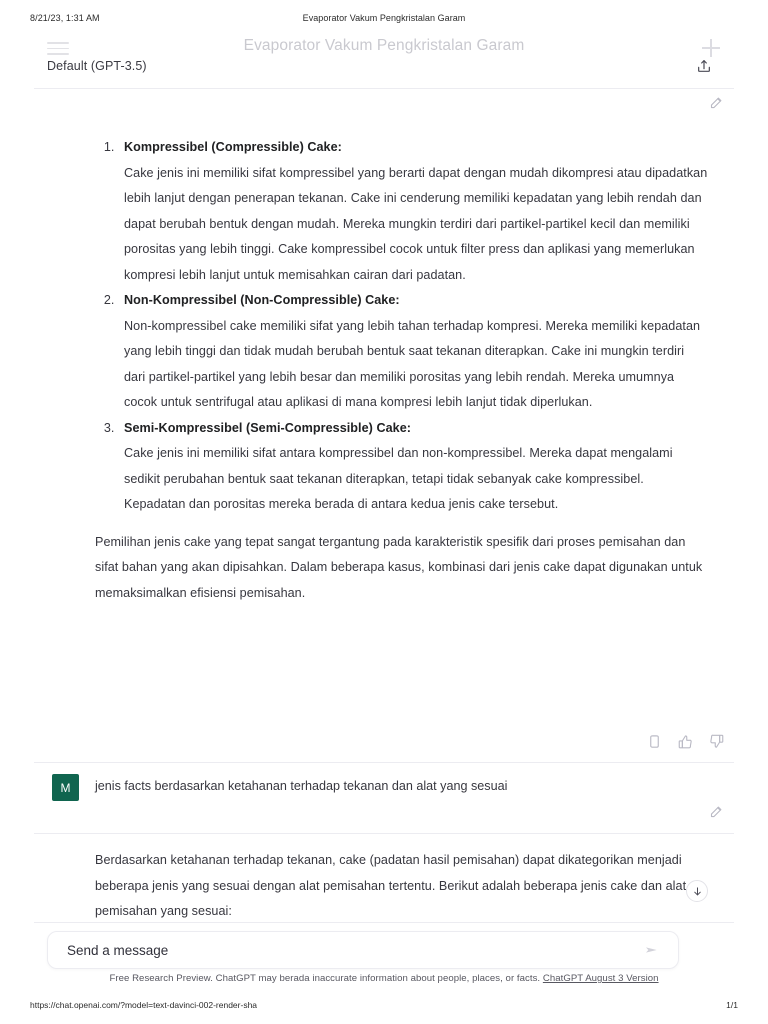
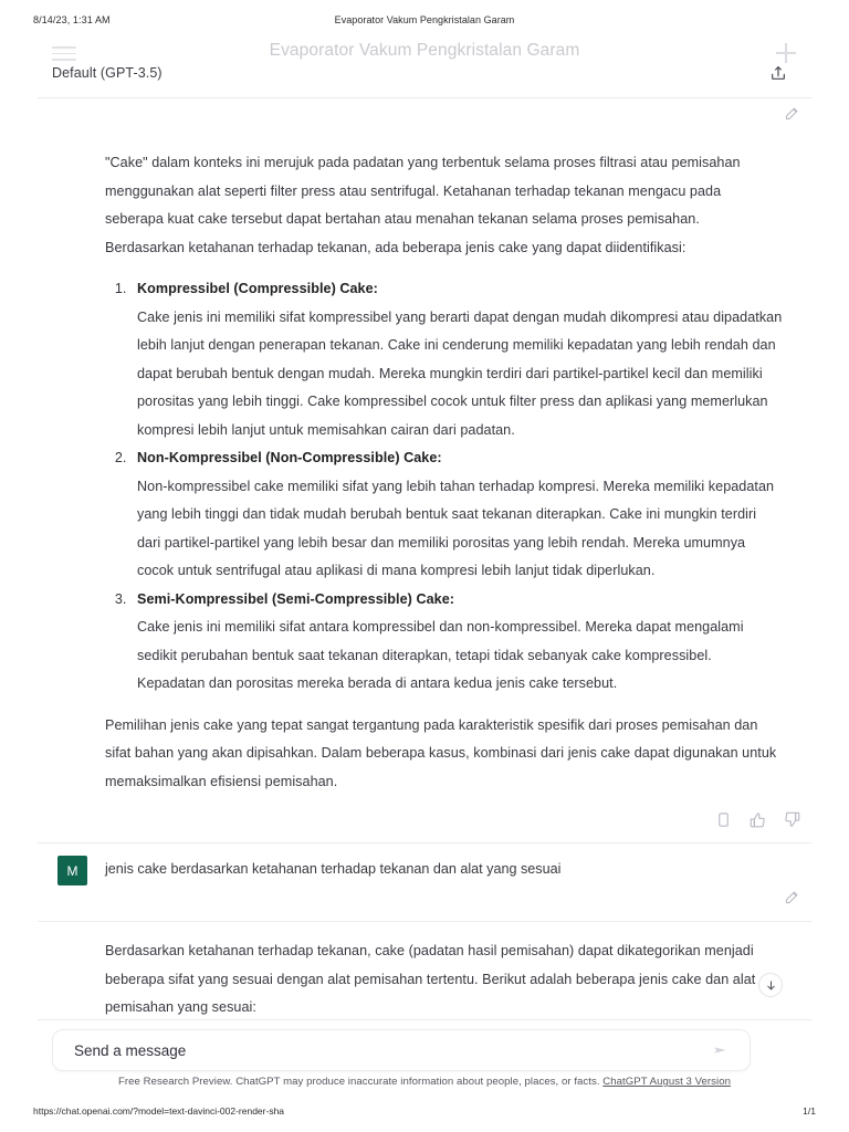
- 8/21/23, 1:31 AM
+ 8/14/23, 1:31 AM
  Evaporator Vakum Pengkristalan Garam
  Evaporator Vakum Pengkristalan Garam
  Default (GPT-3.5)
+ "Cake" dalam konteks ini merujuk pada padatan yang terbentuk selama proses filtrasi atau pemisahan menggunakan alat seperti filter press atau sentrifugal. Ketahanan terhadap tekanan mengacu pada seberapa kuat cake tersebut dapat bertahan atau menahan tekanan selama proses pemisahan. Berdasarkan ketahanan terhadap tekanan, ada beberapa jenis cake yang dapat diidentifikasi:
  Kompressibel (Compressible) Cake:
  Cake jenis ini memiliki sifat kompressibel yang berarti dapat dengan mudah dikompresi atau dipadatkan lebih lanjut dengan penerapan tekanan. Cake ini cenderung memiliki kepadatan yang lebih rendah dan dapat berubah bentuk dengan mudah. Mereka mungkin terdiri dari partikel-partikel kecil dan memiliki porositas yang lebih tinggi. Cake kompressibel cocok untuk filter press dan aplikasi yang memerlukan kompresi lebih lanjut untuk memisahkan cairan dari padatan.
  Non-Kompressibel (Non-Compressible) Cake:
  Non-kompressibel cake memiliki sifat yang lebih tahan terhadap kompresi. Mereka memiliki kepadatan yang lebih tinggi dan tidak mudah berubah bentuk saat tekanan diterapkan. Cake ini mungkin terdiri dari partikel-partikel yang lebih besar dan memiliki porositas yang lebih rendah. Mereka umumnya cocok untuk sentrifugal atau aplikasi di mana kompresi lebih lanjut tidak diperlukan.
  Semi-Kompressibel (Semi-Compressible) Cake:
  Cake jenis ini memiliki sifat antara kompressibel dan non-kompressibel. Mereka dapat mengalami sedikit perubahan bentuk saat tekanan diterapkan, tetapi tidak sebanyak cake kompressibel. Kepadatan dan porositas mereka berada di antara kedua jenis cake tersebut.
  Pemilihan jenis cake yang tepat sangat tergantung pada karakteristik spesifik dari proses pemisahan dan sifat bahan yang akan dipisahkan. Dalam beberapa kasus, kombinasi dari jenis cake dapat digunakan untuk memaksimalkan efisiensi pemisahan.
  M
- jenis facts berdasarkan ketahanan terhadap tekanan dan alat yang sesuai
+ jenis cake berdasarkan ketahanan terhadap tekanan dan alat yang sesuai
- Berdasarkan ketahanan terhadap tekanan, cake (padatan hasil pemisahan) dapat dikategorikan menjadi beberapa jenis yang sesuai dengan alat pemisahan tertentu. Berikut adalah beberapa jenis cake dan alat pemisahan yang sesuai:
+ Berdasarkan ketahanan terhadap tekanan, cake (padatan hasil pemisahan) dapat dikategorikan menjadi beberapa sifat yang sesuai dengan alat pemisahan tertentu. Berikut adalah beberapa jenis cake dan alat pemisahan yang sesuai:
  Send a message
- Free Research Preview. ChatGPT may berada inaccurate information about people, places, or facts. ChatGPT August 3 Version
+ Free Research Preview. ChatGPT may produce inaccurate information about people, places, or facts. ChatGPT August 3 Version
  https://chat.openai.com/?model=text-davinci-002-render-sha
  1/1
